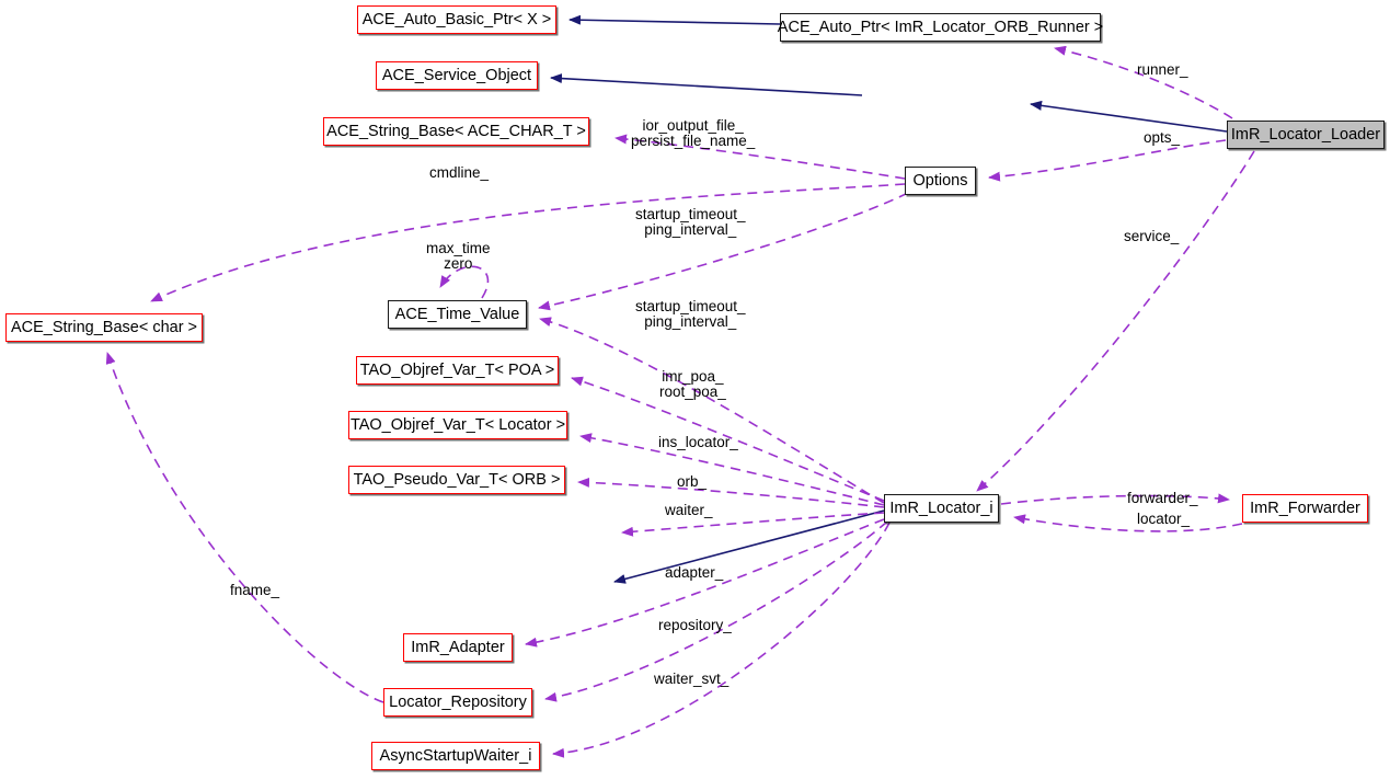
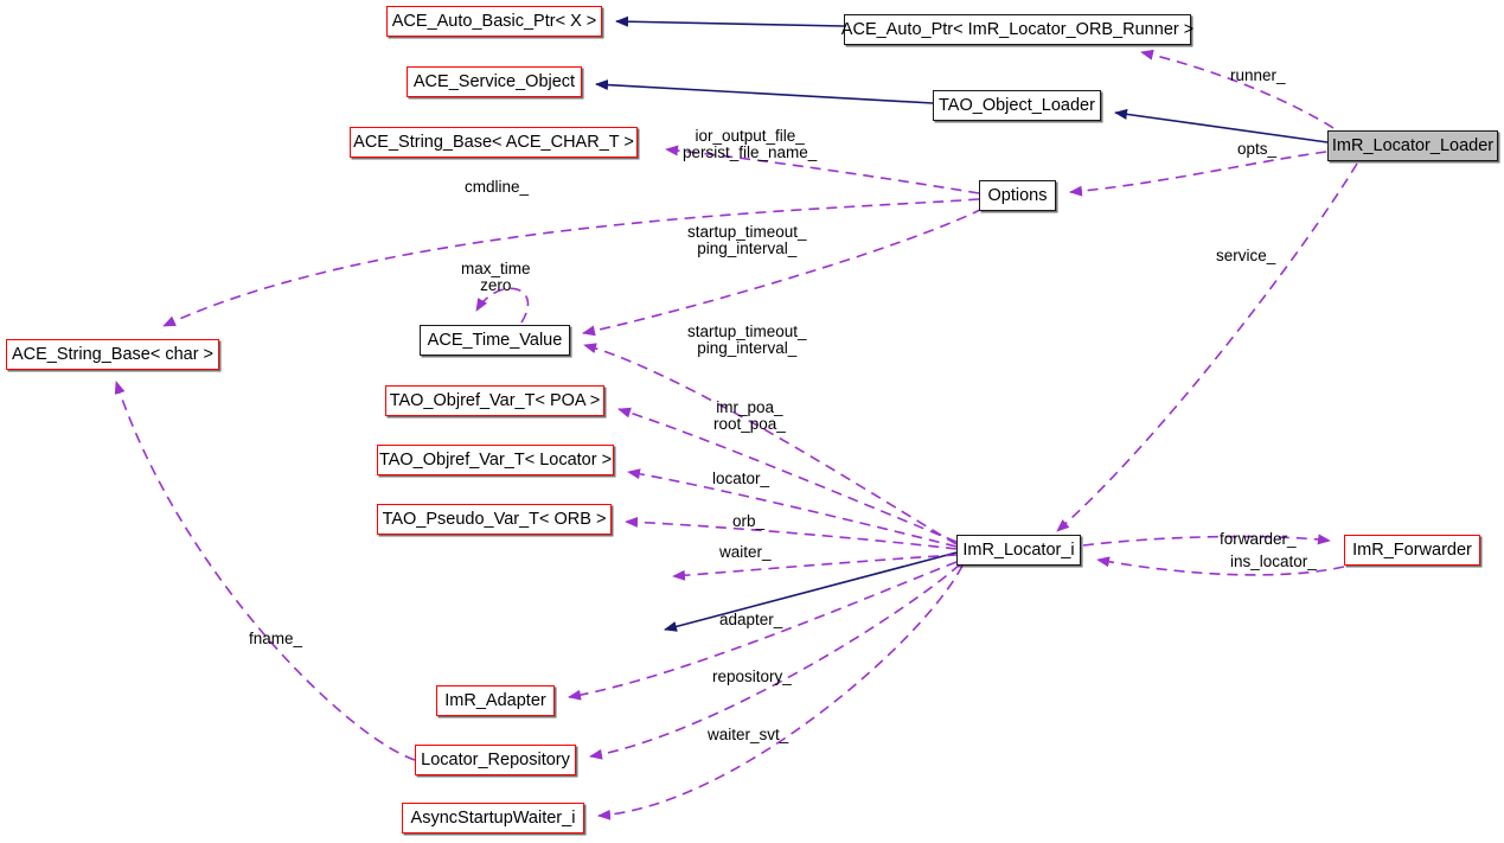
  ACE_Auto_Basic_Ptr< X >
  ACE_Auto_Ptr< ImR_Locator_ORB_Runner >
  ACE_Service_Object
+ TAO_Object_Loader
  ACE_String_Base< ACE_CHAR_T >
  ImR_Locator_Loader
  Options
  ACE_Time_Value
  ACE_String_Base< char >
  TAO_Objref_Var_T< POA >
  TAO_Objref_Var_T< Locator >
  TAO_Pseudo_Var_T< ORB >
  ImR_Locator_i
  ImR_Forwarder
  ImR_Adapter
  Locator_Repository
  AsyncStartupWaiter_i
  runner_
  opts_
  ior_output_file_
  persist_file_name_
  cmdline_
  startup_timeout_
  ping_interval_
  service_
  max_time
  zero
  startup_timeout_
  ping_interval_
  imr_poa_
  root_poa_
- ins_locator_
+ locator_
  orb_
  waiter_
  forwarder_
- locator_
+ ins_locator_
  adapter_
  fname_
  repository_
  waiter_svt_
